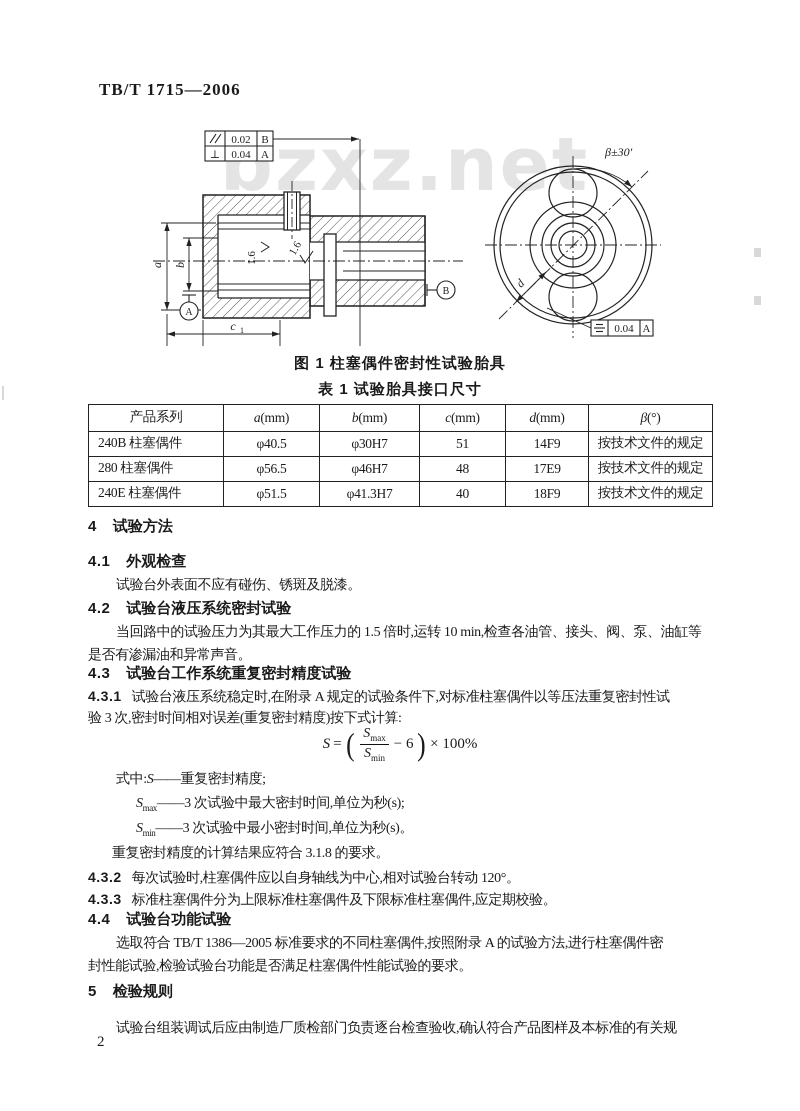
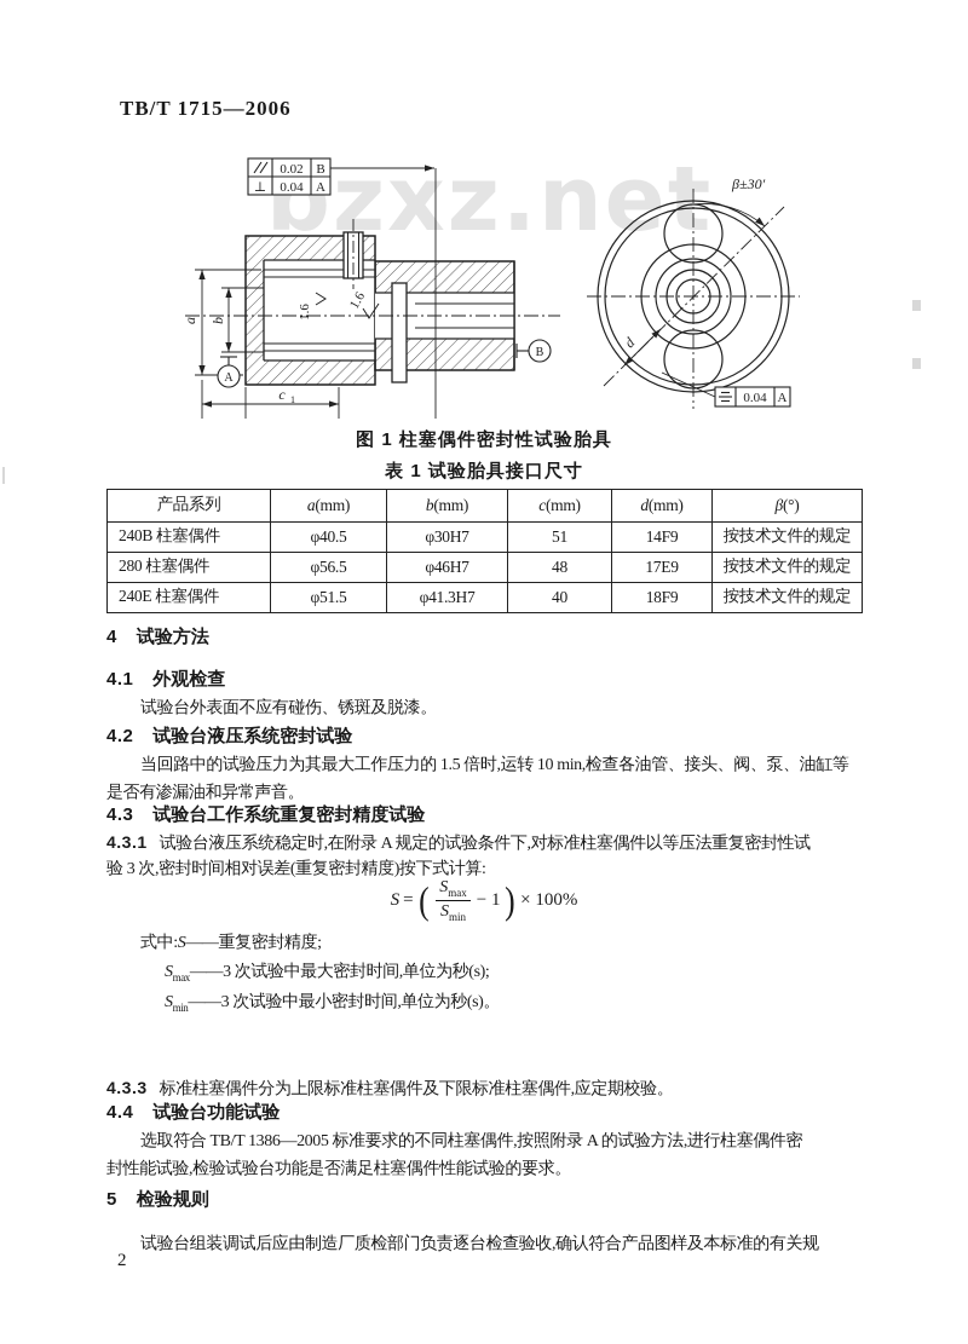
  bzxz.net
  TB/T 1715—2006
  0.02
  B
  ⊥
  0.04
  A
  c
  1
  A
  B
  β±30′
  0.04
  A
  图 1 柱塞偶件密封性试验胎具
  表 1 试验胎具接口尺寸
  产品系列	a(mm)	b(mm)	c(mm)	d(mm)	β(°)
  240B 柱塞偶件	φ40.5	φ30H7	51	14F9	按技术文件的规定
  280 柱塞偶件	φ56.5	φ46H7	48	17E9	按技术文件的规定
  240E 柱塞偶件	φ51.5	φ41.3H7	40	18F9	按技术文件的规定
  4 试验方法
  4.1 外观检查
  试验台外表面不应有碰伤、锈斑及脱漆。
  4.2 试验台液压系统密封试验
  当回路中的试验压力为其最大工作压力的 1.5 倍时,运转 10 min,检查各油管、接头、阀、泵、油缸等
  是否有渗漏油和异常声音。
  4.3 试验台工作系统重复密封精度试验
  4.3.1 试验台液压系统稳定时,在附录 A 规定的试验条件下,对标准柱塞偶件以等压法重复密封性试
  验 3 次,密封时间相对误差(重复密封精度)按下式计算:
  S
  =
  (
  Smax
  Smin
- − 6
+ − 1
  )
  × 100%
  式中:S——重复密封精度;
  Smax——3 次试验中最大密封时间,单位为秒(s);
  Smin——3 次试验中最小密封时间,单位为秒(s)。
- 重复密封精度的计算结果应符合 3.1.8 的要求。
- 4.3.2 每次试验时,柱塞偶件应以自身轴线为中心,相对试验台转动 120°。
  4.3.3 标准柱塞偶件分为上限标准柱塞偶件及下限标准柱塞偶件,应定期校验。
  4.4 试验台功能试验
  选取符合 TB/T 1386—2005 标准要求的不同柱塞偶件,按照附录 A 的试验方法,进行柱塞偶件密
  封性能试验,检验试验台功能是否满足柱塞偶件性能试验的要求。
  5 检验规则
  试验台组装调试后应由制造厂质检部门负责逐台检查验收,确认符合产品图样及本标准的有关规
  2
